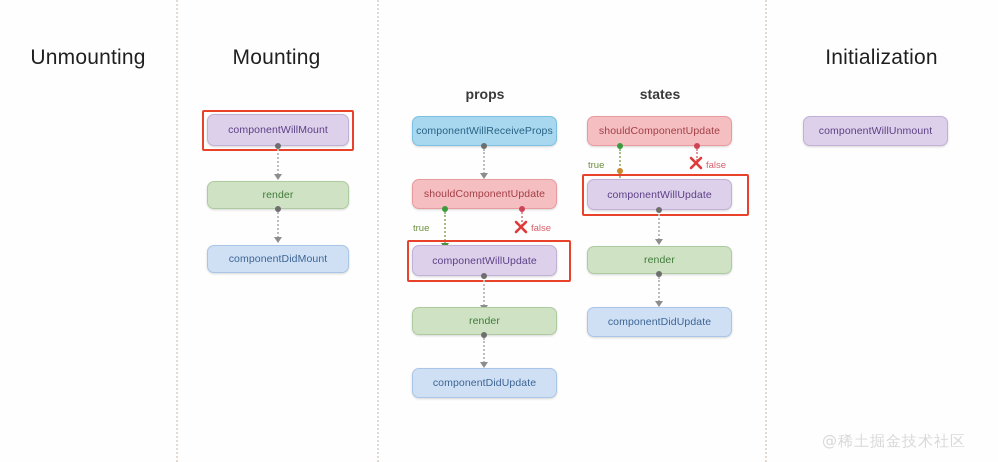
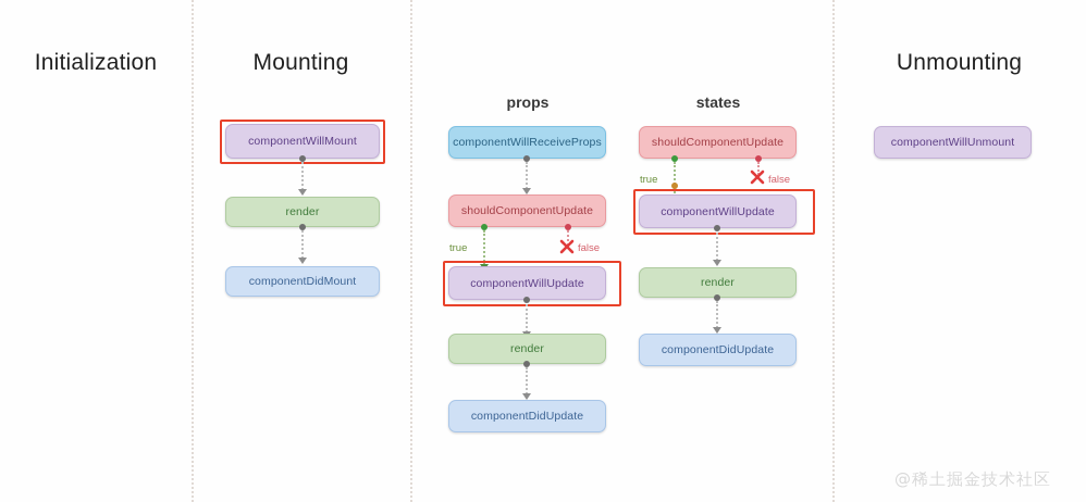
- Unmounting
+ Initialization
  Mounting
- Initialization
+ Unmounting
  props
  states
  componentWillMount
  render
  componentDidMount
  componentWillReceiveProps
  shouldComponentUpdate
  true
  false
  componentWillUpdate
  render
  componentDidUpdate
  shouldComponentUpdate
  true
  false
  componentWillUpdate
  render
  componentDidUpdate
  componentWillUnmount
  @稀土掘金技术社区
